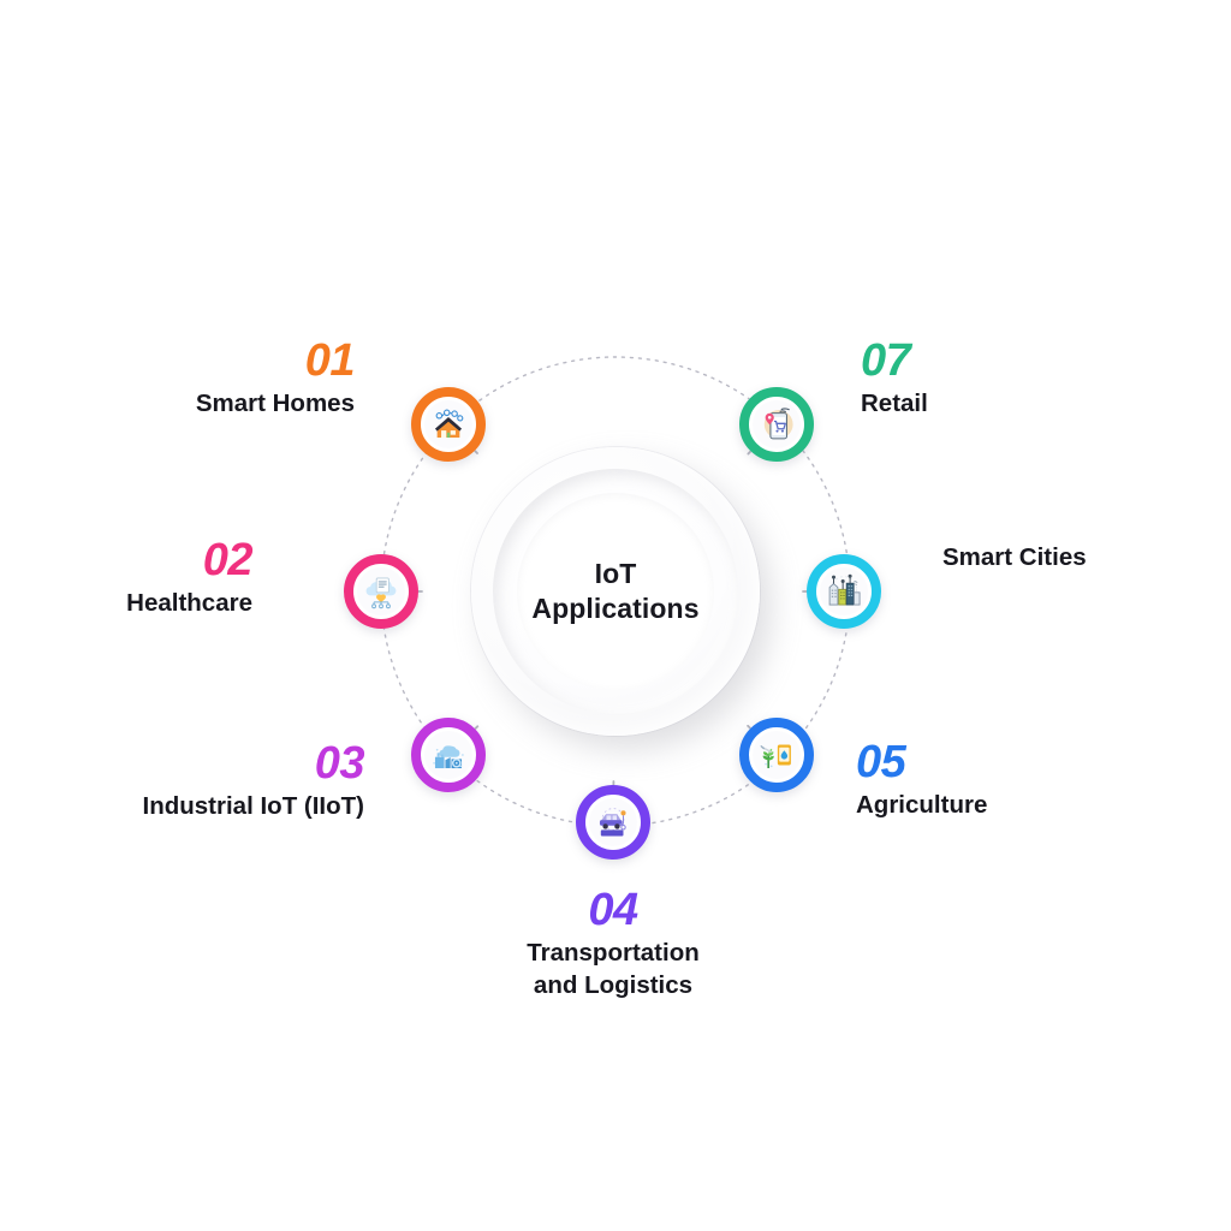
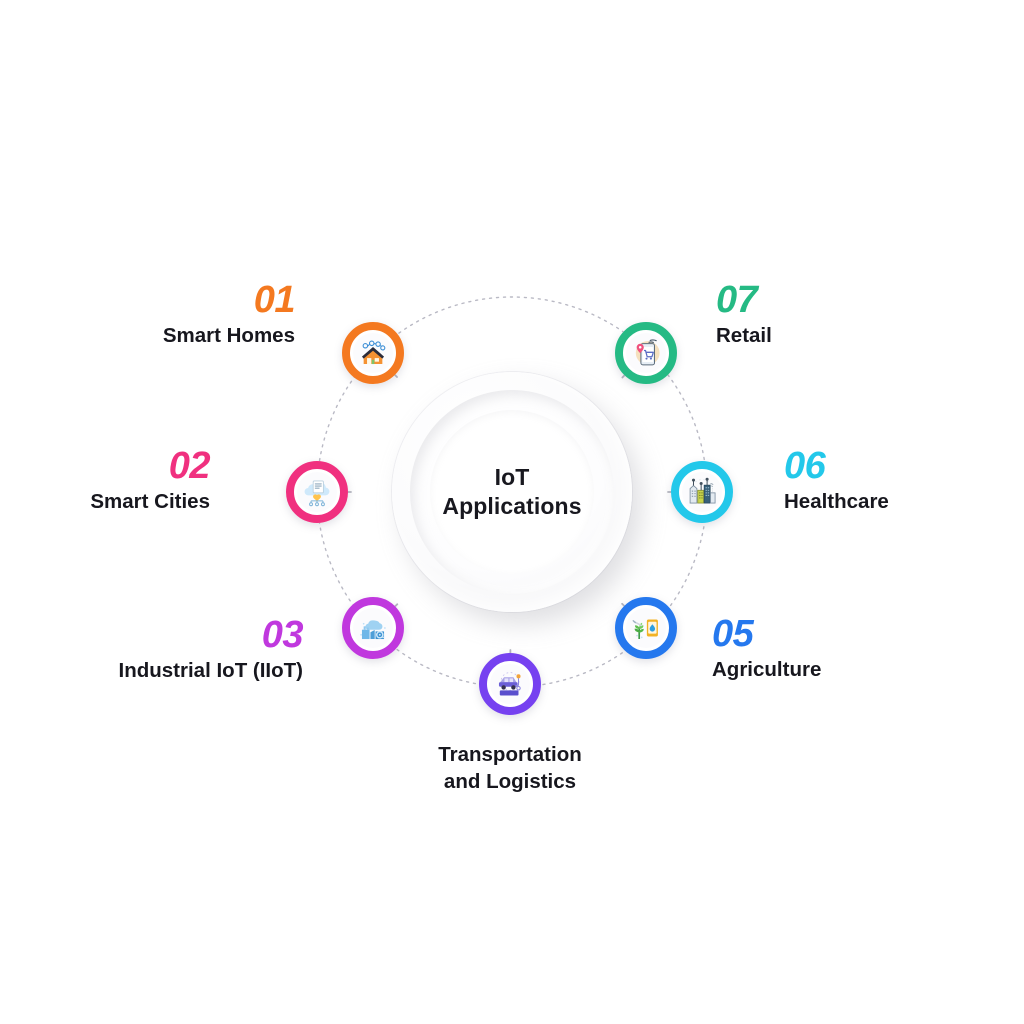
  IoT
  Applications
  01
  Smart Homes
  02
- Healthcare
+ Smart Cities
  03
  Industrial IoT (IIoT)
- 04
  Transportation
  and Logistics
  05
  Agriculture
+ 06
- Smart Cities
+ Healthcare
  07
  Retail
